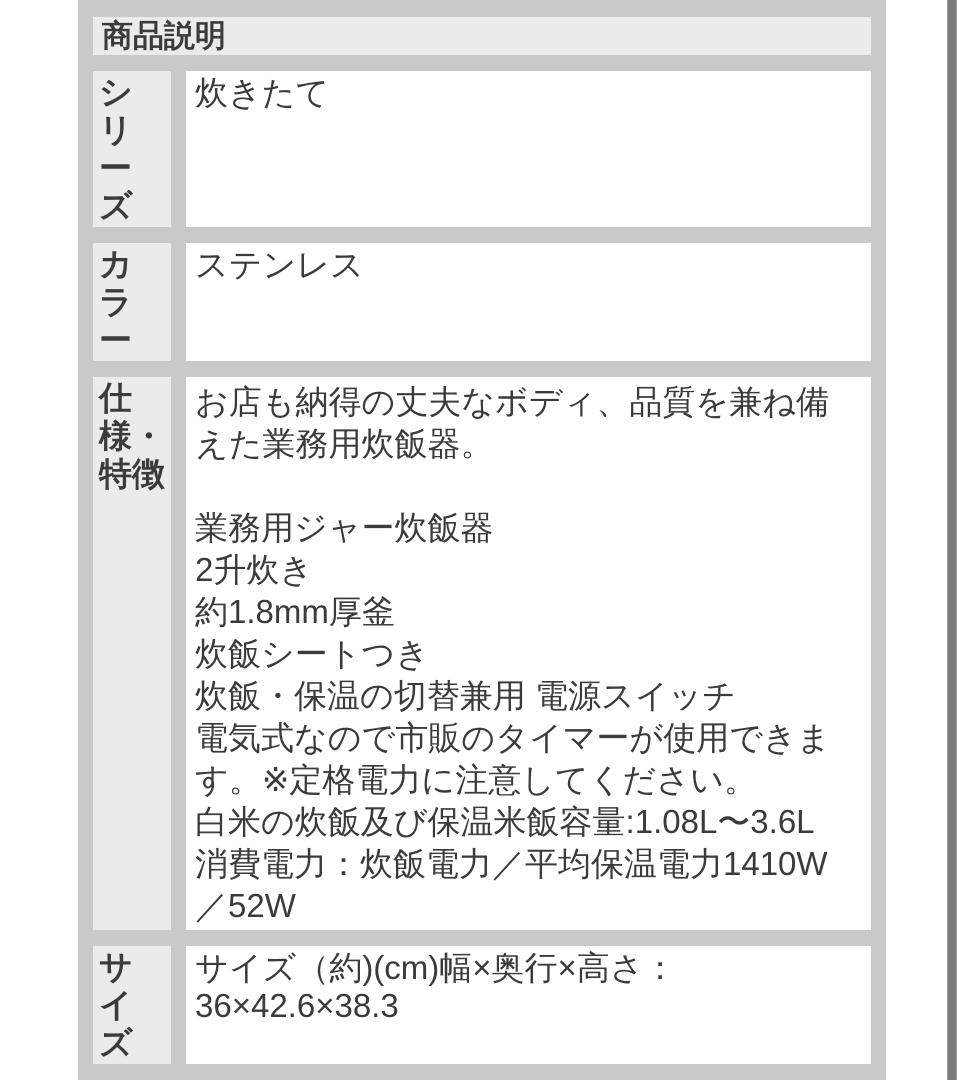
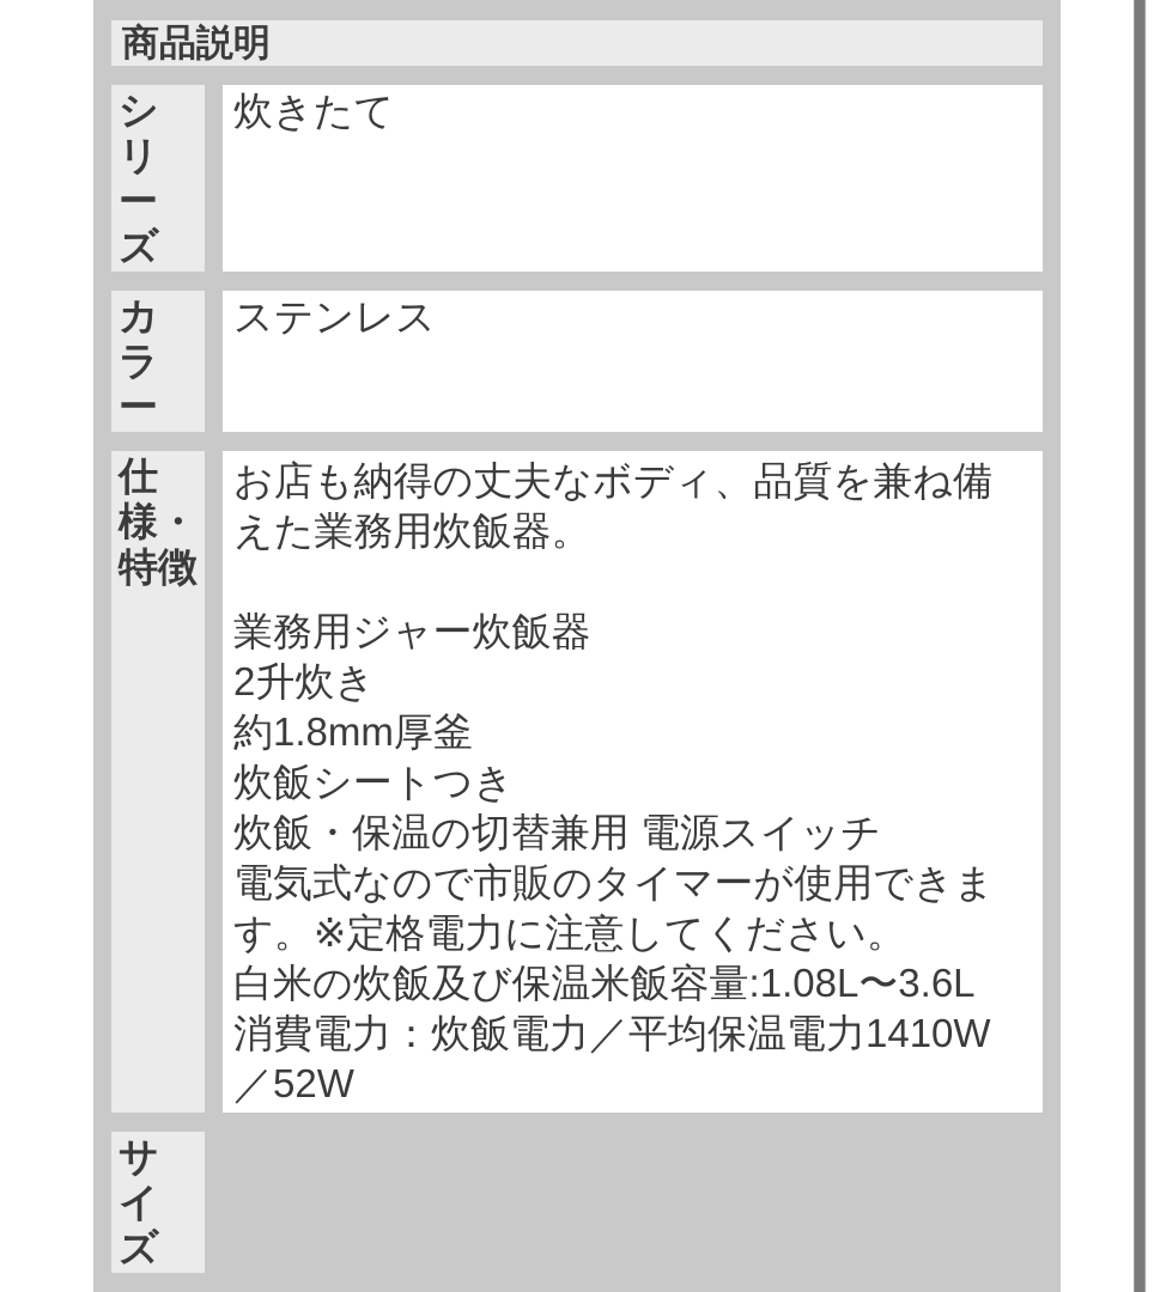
  商品説明
  シ
  リー
  ズ
  炊きたて
  カ
  ラー
  ステンレス
  仕
  様・
  特徴
  お店も納得の丈夫なボディ、品質を兼ね備
  えた業務用炊飯器。
  業務用ジャー炊飯器
  2升炊き
  約1.8mm厚釜
  炊飯シートつき
  炊飯・保温の切替兼用 電源スイッチ
  電気式なので市販のタイマーが使用できま
  す。※定格電力に注意してください。
  白米の炊飯及び保温米飯容量:1.08L〜3.6L
  消費電力：炊飯電力／平均保温電力1410W
  ／52W
  サイ
  ズ
- サイズ（約)(cm)幅×奥行×高さ：
- 36×42.6×38.3
